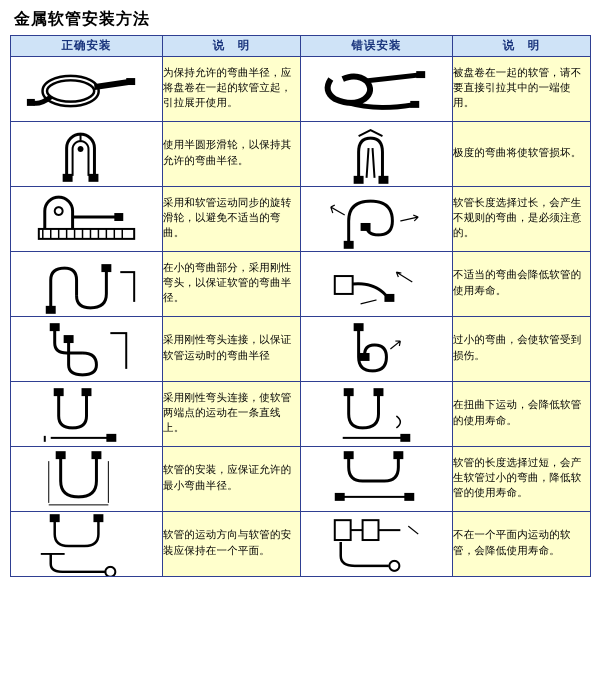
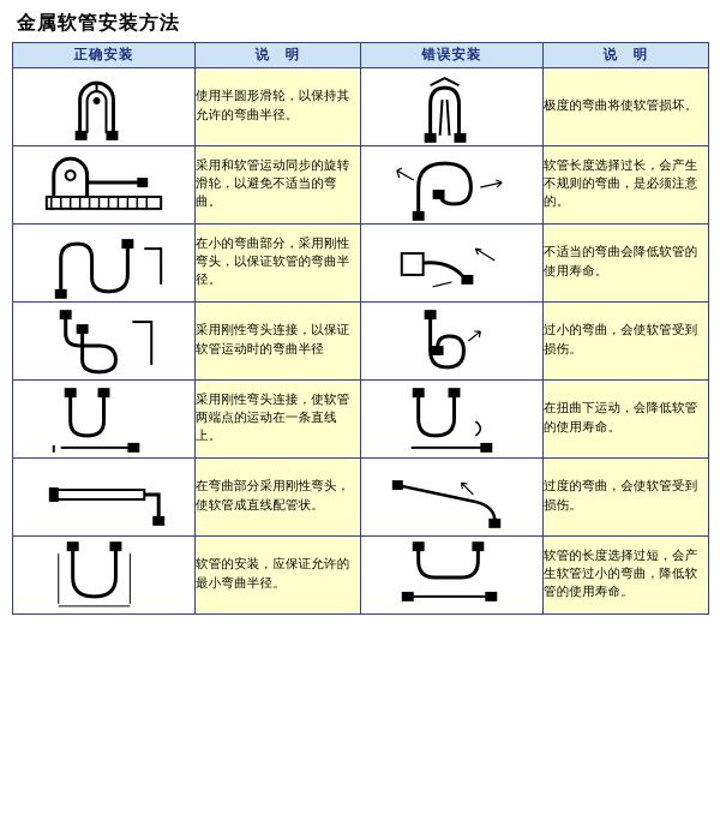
  金属软管安装方法
  正确安装	说 明	错误安装	说 明
- 	为保持允许的弯曲半径，应将盘卷在一起的软管立起，引拉展开使用。		被盘卷在一起的软管，请不要直接引拉其中的一端使用。
  	使用半圆形滑轮，以保持其允许的弯曲半径。		极度的弯曲将使软管损坏。
  	采用和软管运动同步的旋转滑轮，以避免不适当的弯曲。		软管长度选择过长，会产生不规则的弯曲，是必须注意的。
  	在小的弯曲部分，采用刚性弯头，以保证软管的弯曲半径。		不适当的弯曲会降低软管的使用寿命。
  	采用刚性弯头连接，以保证软管运动时的弯曲半径		过小的弯曲，会使软管受到损伤。
  	采用刚性弯头连接，使软管两端点的运动在一条直线上。		在扭曲下运动，会降低软管的使用寿命。
+ 	在弯曲部分采用刚性弯头，使软管成直线配管状。		过度的弯曲，会使软管受到损伤。
  	软管的安装，应保证允许的最小弯曲半径。		软管的长度选择过短，会产生软管过小的弯曲，降低软管的使用寿命。
- 	软管的运动方向与软管的安装应保持在一个平面。		不在一个平面内运动的软管，会降低使用寿命。
